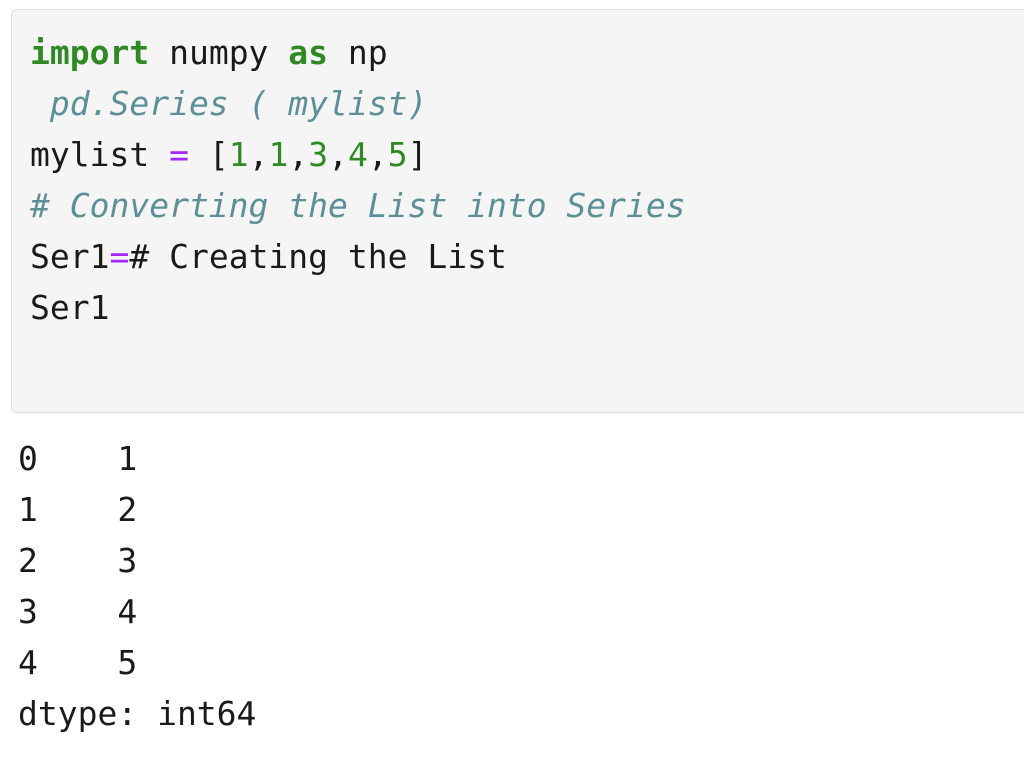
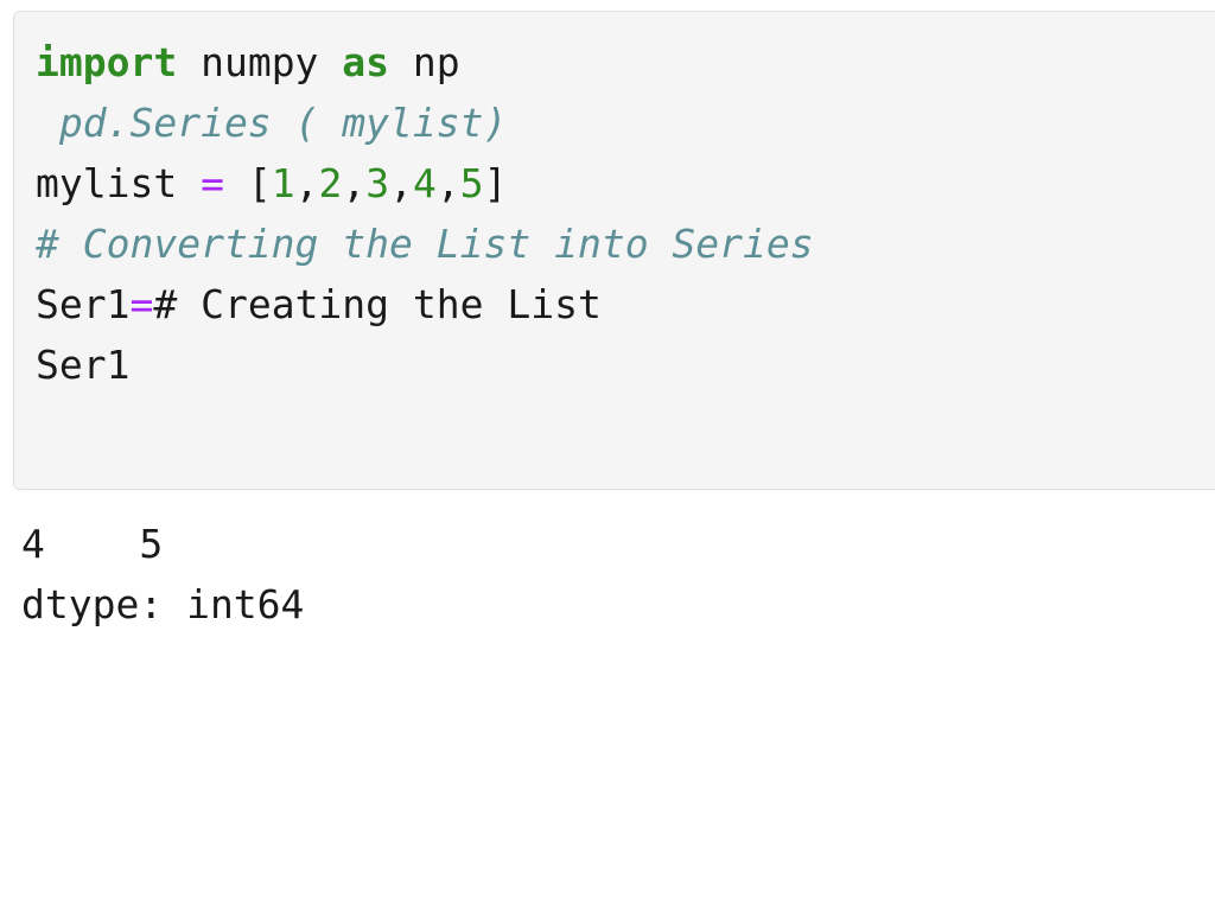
  import numpy as np
  pd.Series ( mylist)
- mylist = [1,1,3,4,5]
+ mylist = [1,2,3,4,5]
  # Converting the List into Series
  Ser1=# Creating the List
  Ser1
- 0 1
- 1 2
- 2 3
- 3 4
  4 5
  dtype: int64
